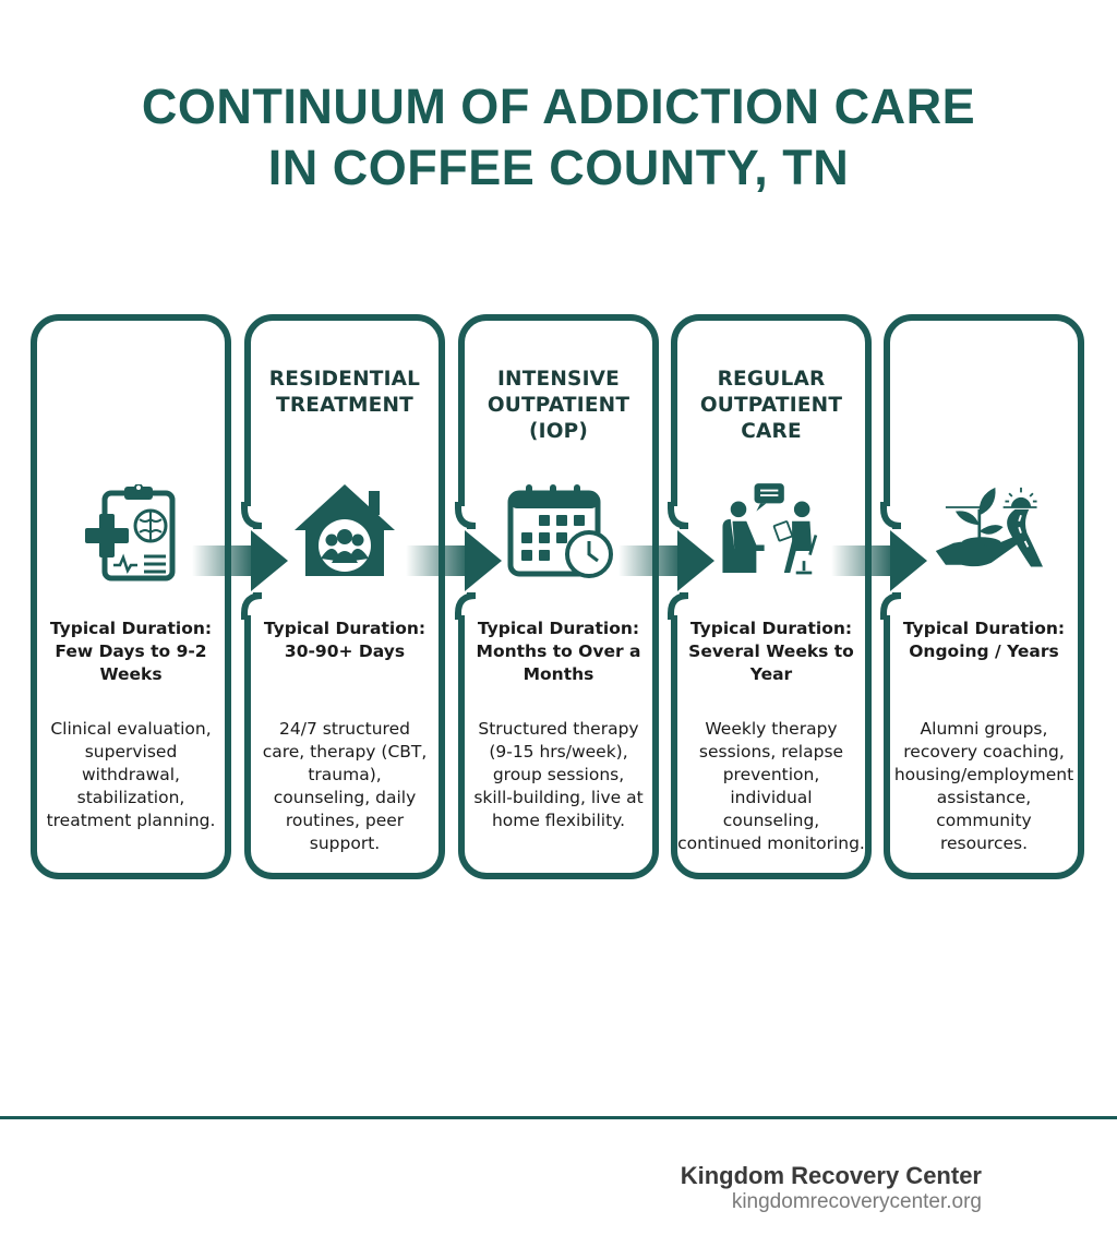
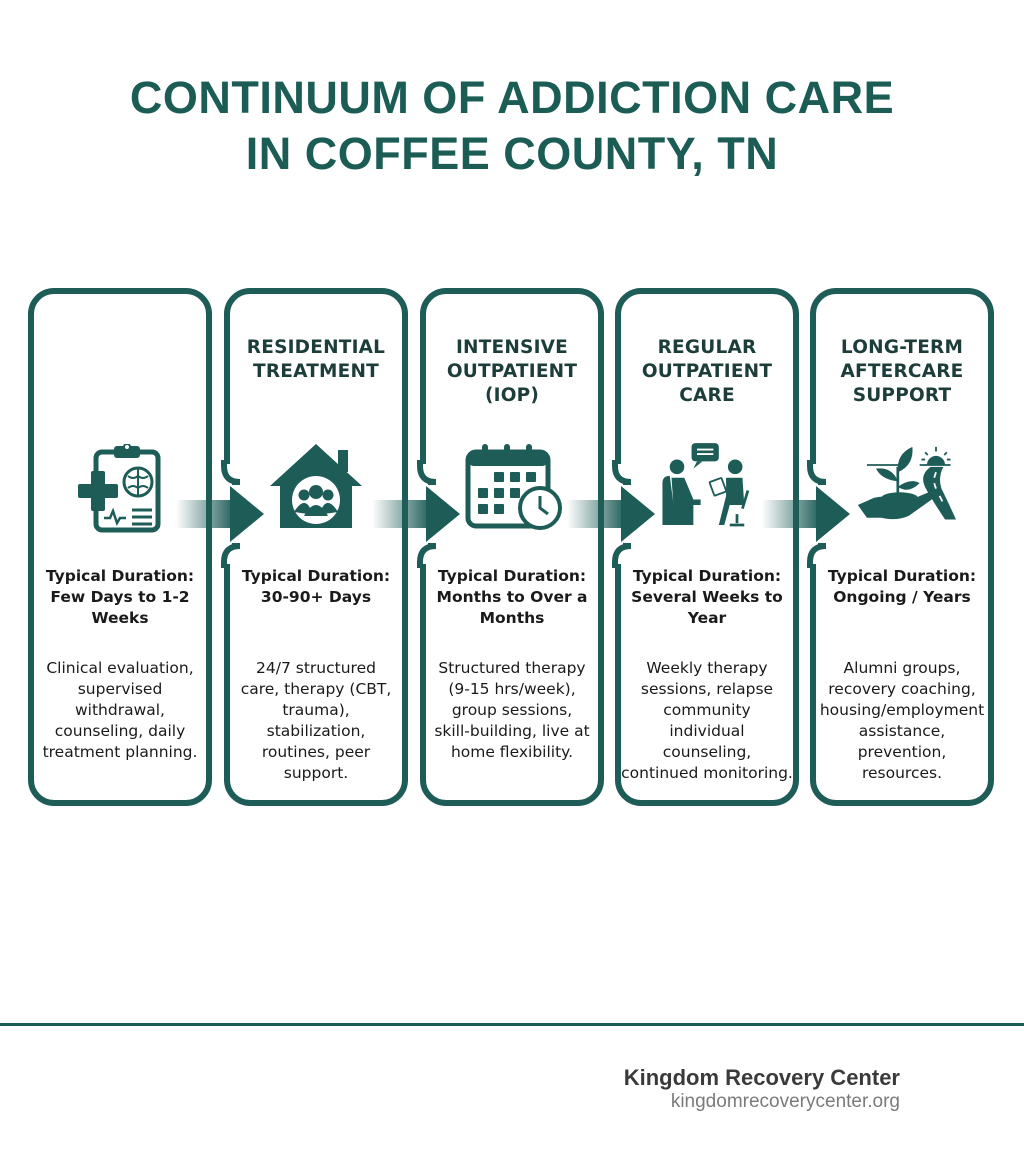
  CONTINUUM OF ADDICTION CARE
  IN COFFEE COUNTY, TN
  Typical Duration:
- Few Days to 9-2
+ Few Days to 1-2
  Weeks
  Clinical evaluation,
  supervised
  withdrawal,
- stabilization,
+ counseling, daily
  treatment planning.
  RESIDENTIAL
  TREATMENT
  Typical Duration:
  30-90+ Days
  24/7 structured
  care, therapy (CBT,
  trauma),
- counseling, daily
+ stabilization,
  routines, peer
  support.
  INTENSIVE
  OUTPATIENT
  (IOP)
  Typical Duration:
  Months to Over a
  Months
  Structured therapy
  (9-15 hrs/week),
  group sessions,
  skill-building, live at
  home flexibility.
  REGULAR
  OUTPATIENT
  CARE
  Typical Duration:
  Several Weeks to
  Year
  Weekly therapy
  sessions, relapse
- prevention,
+ community
  individual
  counseling,
  continued monitoring.
+ LONG-TERM
+ AFTERCARE
+ SUPPORT
  Typical Duration:
  Ongoing / Years
  Alumni groups,
  recovery coaching,
  housing/employment
  assistance,
- community
+ prevention,
  resources.
  Kingdom Recovery Center
  kingdomrecoverycenter.org
